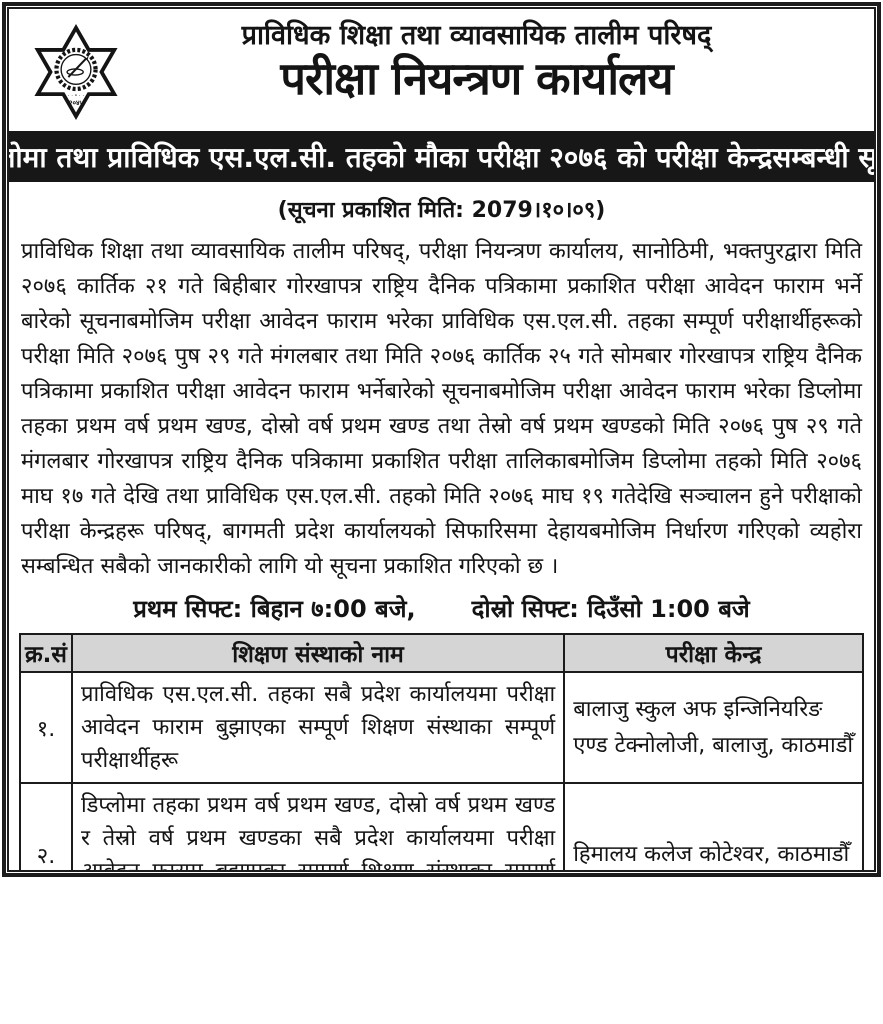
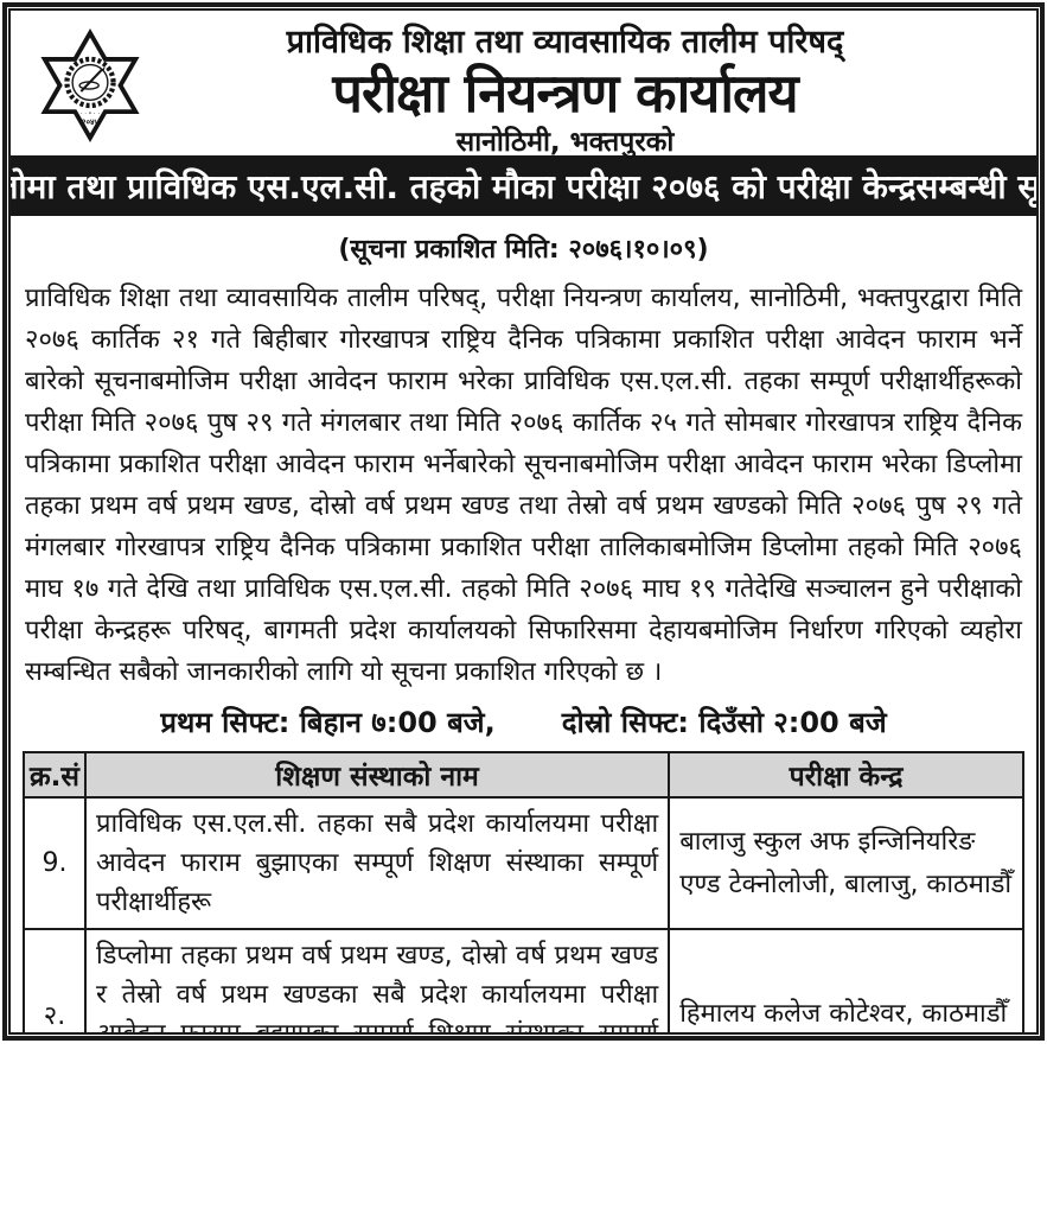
  २०४५
  प्राविधिक शिक्षा तथा व्यावसायिक तालीम परिषद्
  परीक्षा नियन्त्रण कार्यालय
+ सानोठिमी, भक्तपुरको
  लोमा तथा प्राविधिक एस.एल.सी. तहको मौका परीक्षा २०७६ को परीक्षा केन्द्रसम्बन्धी सू
- (सूचना प्रकाशित मिति: 2079।१०।०९)
+ (सूचना प्रकाशित मिति: २०७६।१०।०९)
  प्राविधिक शिक्षा तथा व्यावसायिक तालीम परिषद्, परीक्षा नियन्त्रण कार्यालय, सानोठिमी, भक्तपुरद्वारा मिति २०७६ कार्तिक २१ गते बिहीबार गोरखापत्र राष्ट्रिय दैनिक पत्रिकामा प्रकाशित परीक्षा आवेदन फाराम भर्ने बारेको सूचनाबमोजिम परीक्षा आवेदन फाराम भरेका प्राविधिक एस.एल.सी. तहका सम्पूर्ण परीक्षार्थीहरूको परीक्षा मिति २०७६ पुष २९ गते मंगलबार तथा मिति २०७६ कार्तिक २५ गते सोमबार गोरखापत्र राष्ट्रिय दैनिक पत्रिकामा प्रकाशित परीक्षा आवेदन फाराम भर्नेबारेको सूचनाबमोजिम परीक्षा आवेदन फाराम भरेका डिप्लोमा तहका प्रथम वर्ष प्रथम खण्ड, दोस्रो वर्ष प्रथम खण्ड तथा तेस्रो वर्ष प्रथम खण्डको मिति २०७६ पुष २९ गते मंगलबार गोरखापत्र राष्ट्रिय दैनिक पत्रिकामा प्रकाशित परीक्षा तालिकाबमोजिम डिप्लोमा तहको मिति २०७६ माघ १७ गते देखि तथा प्राविधिक एस.एल.सी. तहको मिति २०७६ माघ १९ गतेदेखि सञ्चालन हुने परीक्षाको परीक्षा केन्द्रहरू परिषद्, बागमती प्रदेश कार्यालयको सिफारिसमा देहायबमोजिम निर्धारण गरिएको व्यहोरा सम्बन्धित सबैको जानकारीको लागि यो सूचना प्रकाशित गरिएको छ ।
- प्रथम सिफ्ट: बिहान ७:00 बजे, दोस्रो सिफ्ट: दिउँसो 1:00 बजे
+ प्रथम सिफ्ट: बिहान ७:00 बजे, दोस्रो सिफ्ट: दिउँसो २:00 बजे
  क्र.सं	शिक्षण संस्थाको नाम	परीक्षा केन्द्र
- १.	प्राविधिक एस.एल.सी. तहका सबै प्रदेश कार्यालयमा परीक्षा आवेदन फाराम बुझाएका सम्पूर्ण शिक्षण संस्थाका सम्पूर्ण परीक्षार्थीहरू	बालाजु स्कुल अफ इन्जिनियरिङ एण्ड टेक्नोलोजी, बालाजु, काठमाडौँ
+ 9.	प्राविधिक एस.एल.सी. तहका सबै प्रदेश कार्यालयमा परीक्षा आवेदन फाराम बुझाएका सम्पूर्ण शिक्षण संस्थाका सम्पूर्ण परीक्षार्थीहरू	बालाजु स्कुल अफ इन्जिनियरिङ एण्ड टेक्नोलोजी, बालाजु, काठमाडौँ
